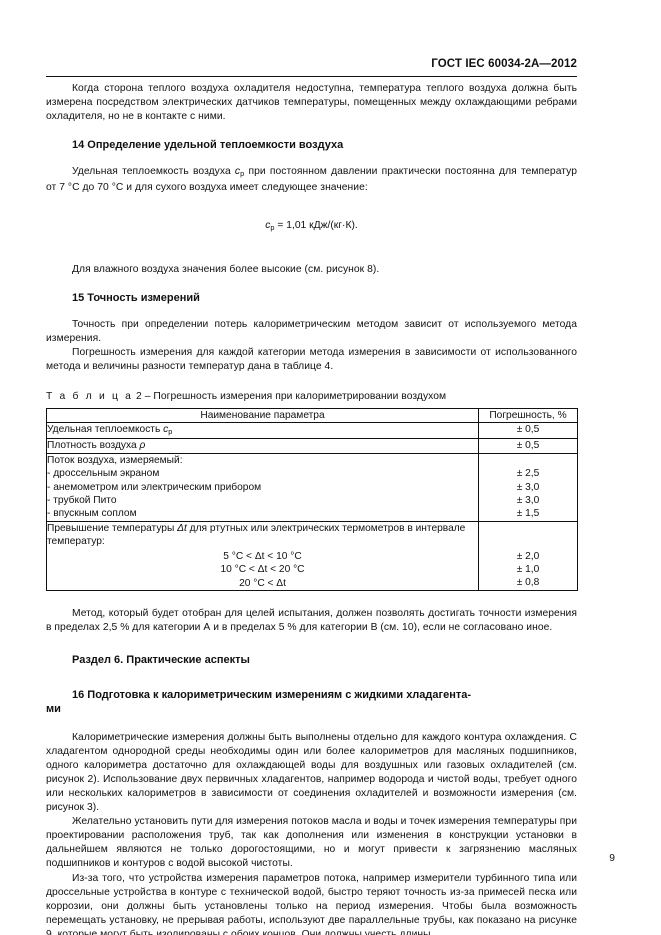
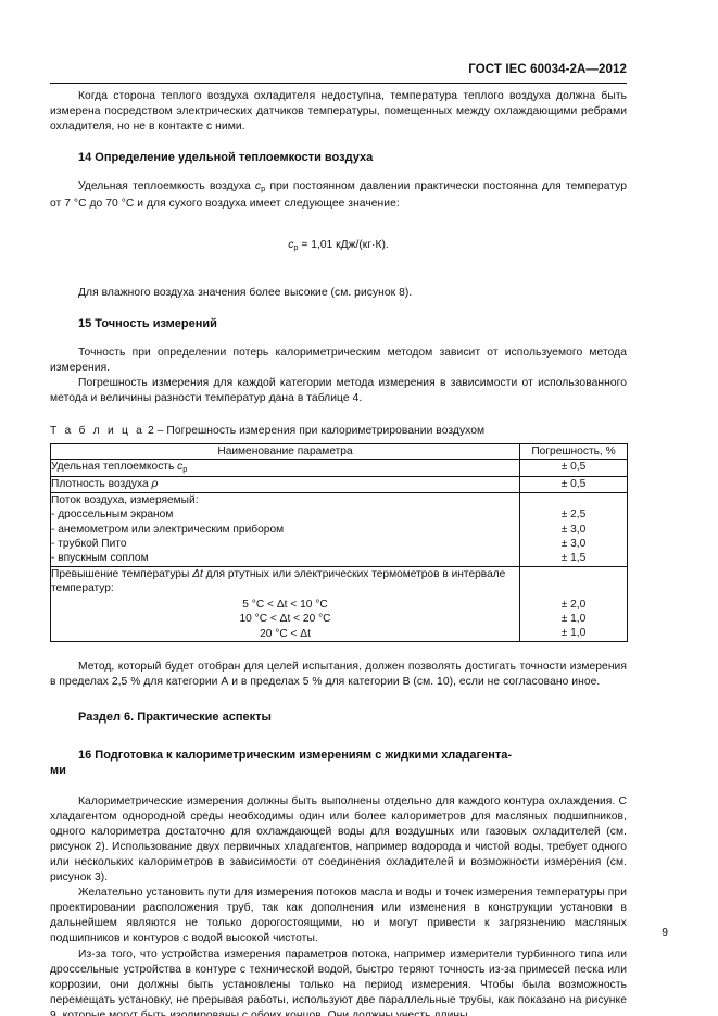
  ГОСТ IEC 60034-2A—2012
  Когда сторона теплого воздуха охладителя недоступна, температура теплого воздуха должна быть измерена посредством электрических датчиков температуры, помещенных между охлаждающими ребрами охладителя, но не в контакте с ними.
  14 Определение удельной теплоемкости воздуха
  Удельная теплоемкость воздуха cp при постоянном давлении практически постоянна для температур от 7 °С до 70 °С и для сухого воздуха имеет следующее значение:
  cp = 1,01 кДж/(кг·К).
  Для влажного воздуха значения более высокие (см. рисунок 8).
  15 Точность измерений
  Точность при определении потерь калориметрическим методом зависит от используемого метода измерения.
  Погрешность измерения для каждой категории метода измерения в зависимости от использованного метода и величины разности температур дана в таблице 4.
  Т а б л и ц а 2 – Погрешность измерения при калориметрировании воздухом
  Наименование параметра	Погрешность, %
  Удельная теплоемкость cp	± 0,5
  Плотность воздуха ρ	± 0,5
  Поток воздуха, измеряемый: дроссельным экраном анемометром или электрическим прибором трубкой Пито впускным соплом	± 2,5 ± 3,0 ± 3,0 ± 1,5
- Превышение температуры Δt для ртутных или электрических термометров в интервале температур: 5 °С < Δt < 10 °С 10 °С < Δt < 20 °С 20 °С < Δt	± 2,0 ± 1,0 ± 0,8
+ Превышение температуры Δt для ртутных или электрических термометров в интервале температур: 5 °С < Δt < 10 °С 10 °С < Δt < 20 °С 20 °С < Δt	± 2,0 ± 1,0 ± 1,0
  Метод, который будет отобран для целей испытания, должен позволять достигать точности измерения в пределах 2,5 % для категории А и в пределах 5 % для категории В (см. 10), если не согласовано иное.
  Раздел 6. Практические аспекты
  16 Подготовка к калориметрическим измерениям с жидкими хладагента-
  ми
  Калориметрические измерения должны быть выполнены отдельно для каждого контура охлаждения. С хладагентом однородной среды необходимы один или более калориметров для масляных подшипников, одного калориметра достаточно для охлаждающей воды для воздушных или газовых охладителей (см. рисунок 2). Использование двух первичных хладагентов, например водорода и чистой воды, требует одного или нескольких калориметров в зависимости от соединения охладителей и возможности измерения (см. рисунок 3).
  Желательно установить пути для измерения потоков масла и воды и точек измерения температуры при проектировании расположения труб, так как дополнения или изменения в конструкции установки в дальнейшем являются не только дорогостоящими, но и могут привести к загрязнению масляных подшипников и контуров с водой высокой чистоты.
  Из-за того, что устройства измерения параметров потока, например измерители турбинного типа или дроссельные устройства в контуре с технической водой, быстро теряют точность из-за примесей песка или коррозии, они должны быть установлены только на период измерения. Чтобы была возможность перемещать установку, не прерывая работы, используют две параллельные трубы, как показано на рисунке 9, которые могут быть изолированы с обоих концов. Они должны учесть длины
  9
